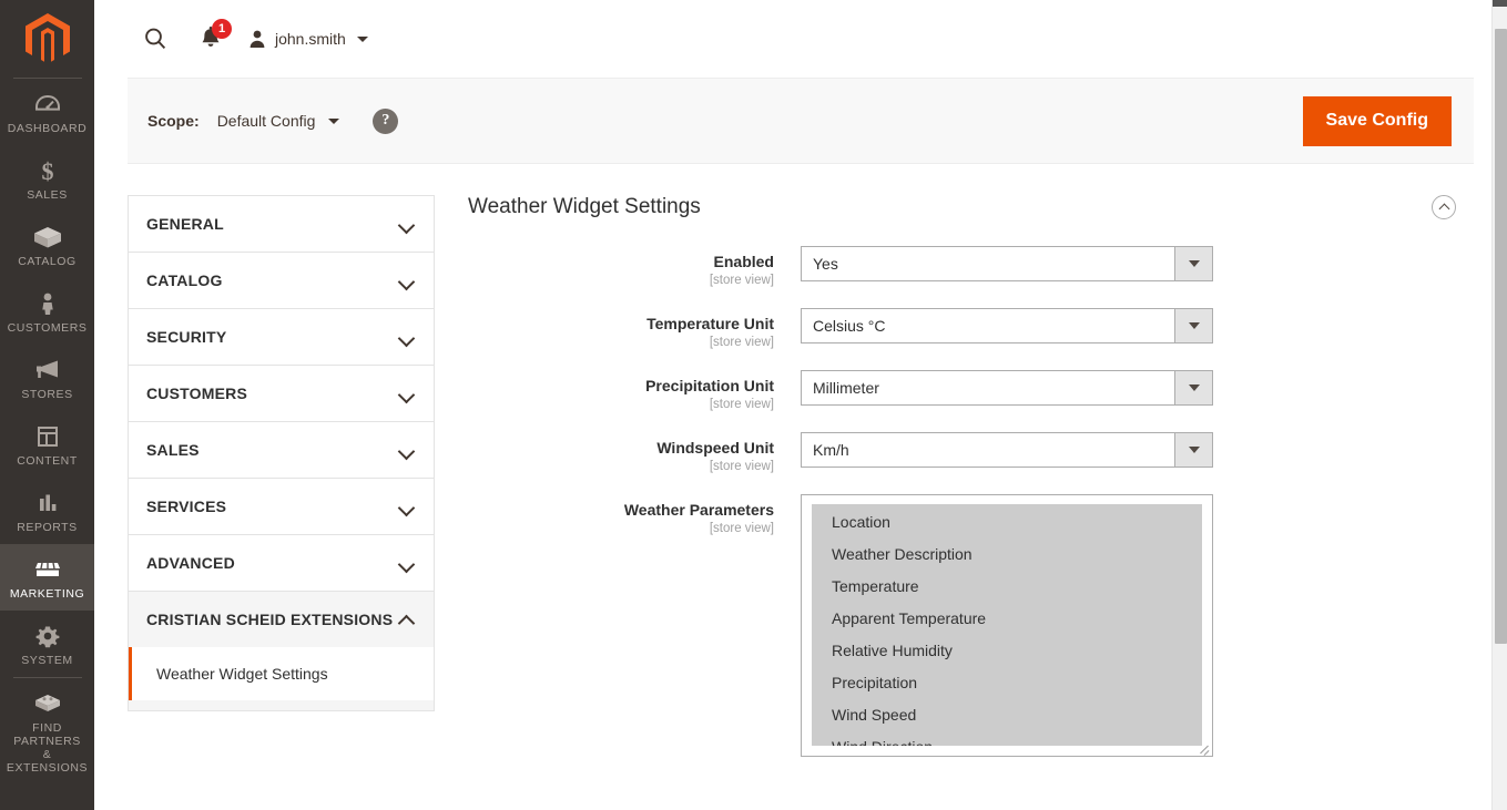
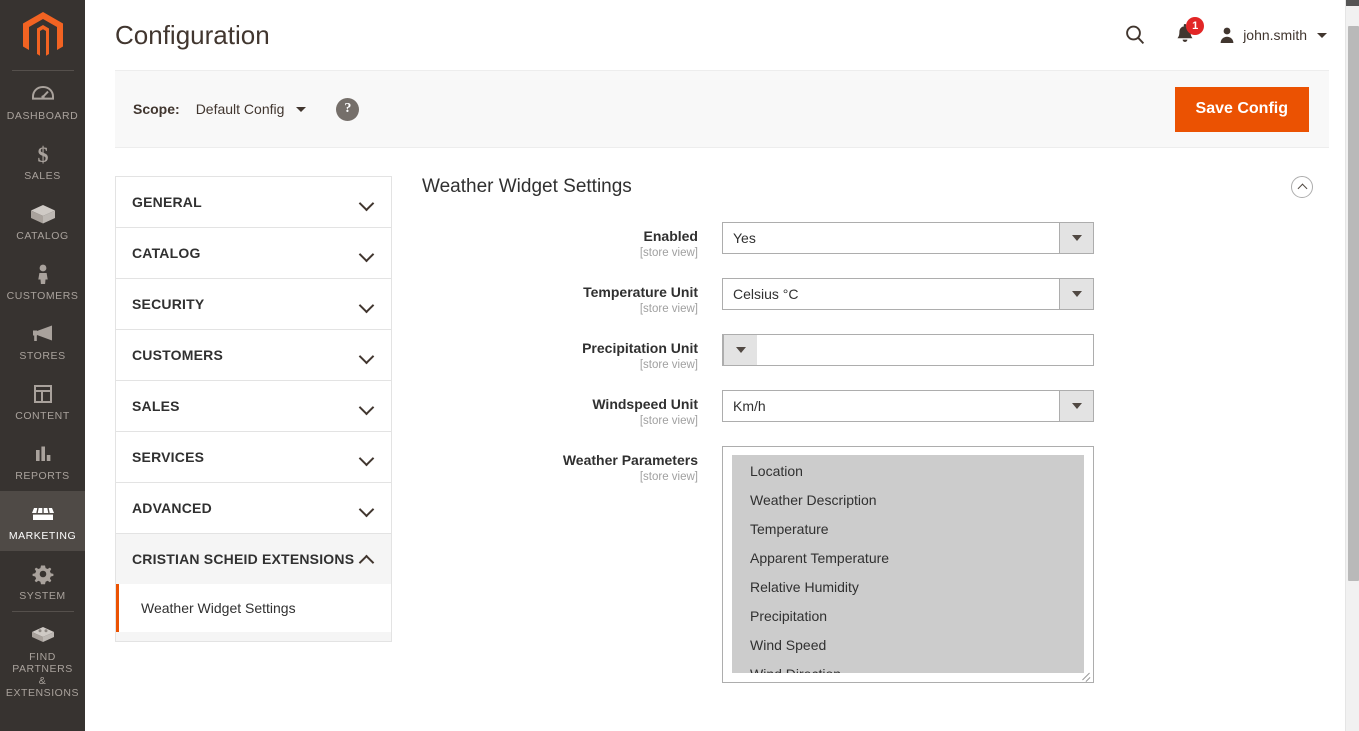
  DASHBOARD
  $
  SALES
  CATALOG
  CUSTOMERS
  STORES
  CONTENT
  REPORTS
  MARKETING
  SYSTEM
  FIND PARTNERS
  & EXTENSIONS
+ Configuration
  1
  john.smith
  Scope:
  Default Config
  ?
  Save Config
  GENERAL
  CATALOG
  SECURITY
  CUSTOMERS
  SALES
  SERVICES
  ADVANCED
  CRISTIAN SCHEID EXTENSIONS
  Weather Widget Settings
  Weather Widget Settings
  Enabled
  [store view]
  Yes
  Temperature Unit
  [store view]
  Celsius °C
  Precipitation Unit
  [store view]
- Millimeter
  Windspeed Unit
  [store view]
  Km/h
  Weather Parameters
  [store view]
  Location
  Weather Description
  Temperature
  Apparent Temperature
  Relative Humidity
  Precipitation
  Wind Speed
